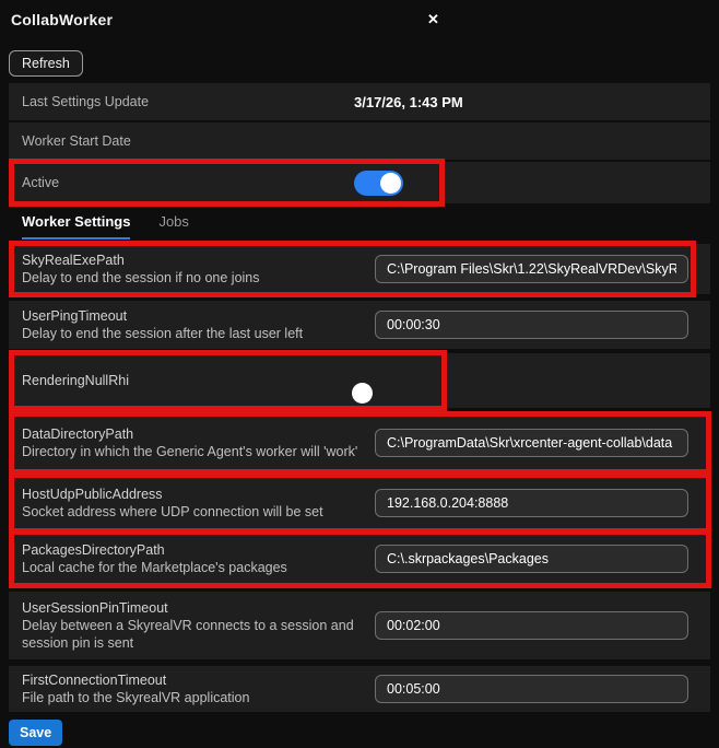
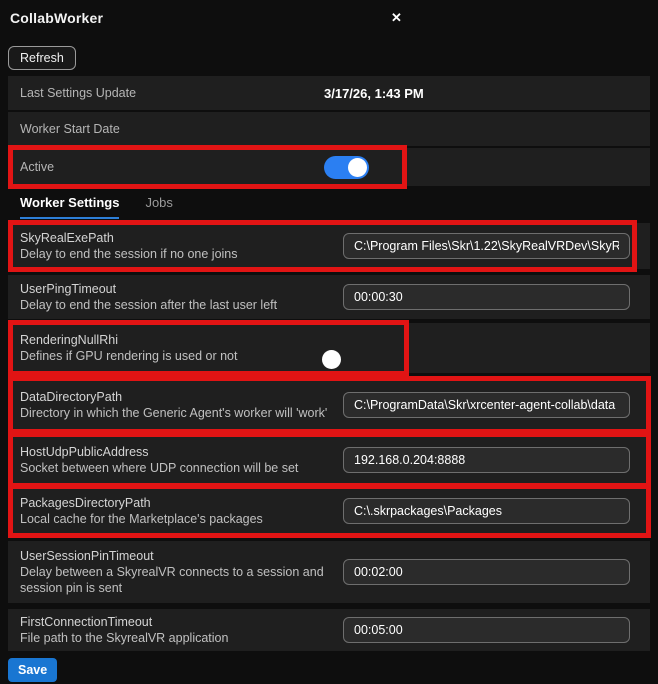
  CollabWorker
  ✕
  Refresh
  Last Settings Update
  3/17/26, 1:43 PM
  Worker Start Date
  Active
  Worker Settings
  Jobs
  SkyRealExePath
  Delay to end the session if no one joins
  C:\Program Files\Skr\1.22\SkyRealVRDev\SkyR
  UserPingTimeout
  Delay to end the session after the last user left
  00:00:30
  RenderingNullRhi
+ Defines if GPU rendering is used or not
  DataDirectoryPath
  Directory in which the Generic Agent's worker will 'work'
  C:\ProgramData\Skr\xrcenter-agent-collab\data
  HostUdpPublicAddress
- Socket address where UDP connection will be set
+ Socket between where UDP connection will be set
  192.168.0.204:8888
  PackagesDirectoryPath
  Local cache for the Marketplace's packages
  C:\.skrpackages\Packages
  UserSessionPinTimeout
  Delay between a SkyrealVR connects to a session and session pin is sent
  00:02:00
  FirstConnectionTimeout
  File path to the SkyrealVR application
  00:05:00
  Save
